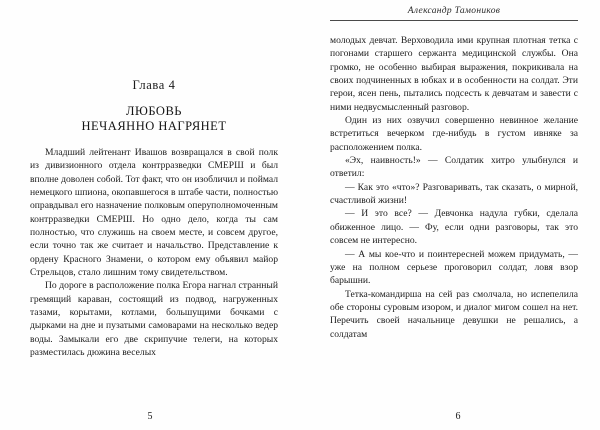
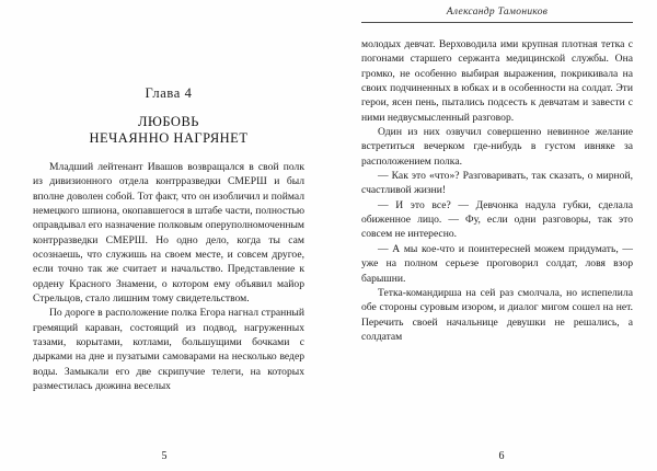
  Глава 4
  ЛЮБОВЬ
  НЕЧАЯННО НАГРЯНЕТ
- Младший лейтенант Ивашов возвращался в свой полк из дивизионного отдела контрразведки СМЕРШ и был вполне доволен собой. Тот факт, что он изобличил и поймал немецкого шпиона, окопавшегося в штабе части, полностью оправдывал его назначение полковым оперуполномоченным контрразведки СМЕРШ. Но одно дело, когда ты сам полностью, что служишь на своем месте, и совсем другое, если точно так же считает и начальство. Представление к ордену Красного Знамени, о котором ему объявил майор Стрельцов, стало лишним тому свидетельством.
+ Младший лейтенант Ивашов возвращался в свой полк из дивизионного отдела контрразведки СМЕРШ и был вполне доволен собой. Тот факт, что он изобличил и поймал немецкого шпиона, окопавшегося в штабе части, полностью оправдывал его назначение полковым оперуполномоченным контрразведки СМЕРШ. Но одно дело, когда ты сам осознаешь, что служишь на своем месте, и совсем другое, если точно так же считает и начальство. Представление к ордену Красного Знамени, о котором ему объявил майор Стрельцов, стало лишним тому свидетельством.
  По дороге в расположение полка Егора нагнал странный гремящий караван, состоящий из подвод, нагруженных тазами, корытами, котлами, большущими бочками с дырками на дне и пузатыми самоварами на несколько ведер воды. Замыкали его две скрипучие телеги, на которых разместилась дюжина веселых
  5
  Александр Тамоников
  молодых девчат. Верховодила ими крупная плотная тетка с погонами старшего сержанта медицинской службы. Она громко, не особенно выбирая выражения, покрикивала на своих подчиненных в юбках и в особенности на солдат. Эти герои, ясен пень, пытались подсесть к девчатам и завести с ними недвусмысленный разговор.
  Один из них озвучил совершенно невинное желание встретиться вечерком где-нибудь в густом ивняке за расположением полка.
- «Эх, наивность!» — Солдатик хитро улыбнулся и ответил:
  — Как это «что»? Разговаривать, так сказать, о мирной, счастливой жизни!
  — И это все? — Девчонка надула губки, сделала обиженное лицо. — Фу, если одни разговоры, так это совсем не интересно.
  — А мы кое-что и поинтересней можем придумать, — уже на полном серьезе проговорил солдат, ловя взор барышни.
  Тетка-командирша на сей раз смолчала, но испепелила обе стороны суровым изором, и диалог мигом сошел на нет. Перечить своей начальнице девушки не решались, а солдатам
  6
